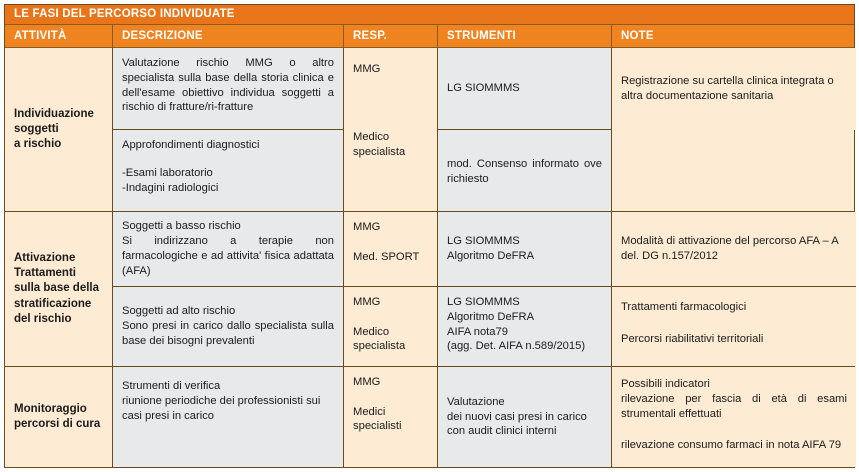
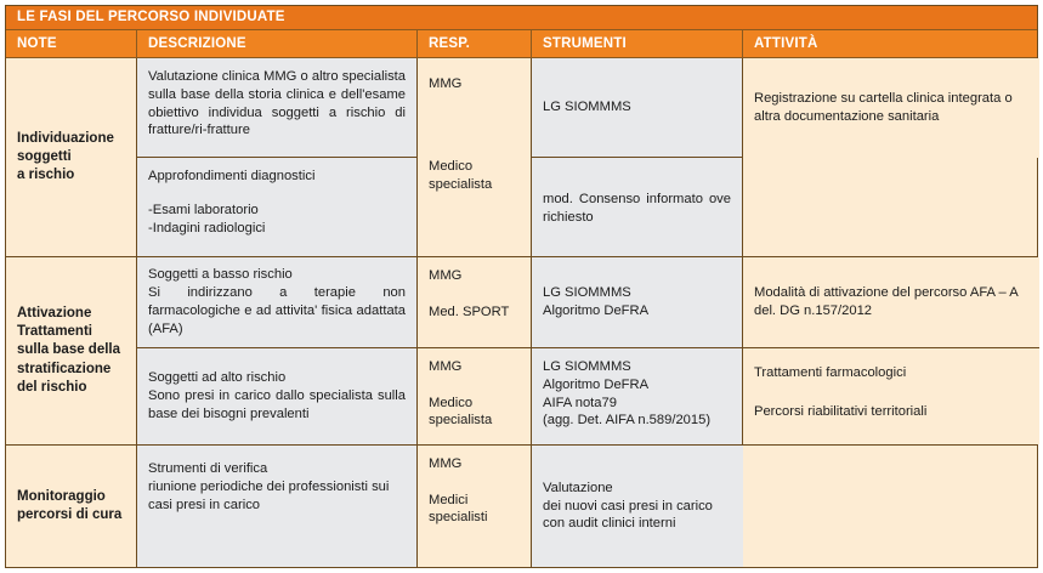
  LE FASI DEL PERCORSO INDIVIDUATE
- ATTIVITÀ
+ NOTE
  DESCRIZIONE
  RESP.
  STRUMENTI
- NOTE
+ ATTIVITÀ
  Individuazione
  soggetti
  a rischio
- Valutazione rischio MMG o altro specialista sulla base della storia clinica e dell'esame obiettivo individua soggetti a rischio di fratture/ri-fratture
+ Valutazione clinica MMG o altro specialista sulla base della storia clinica e dell'esame obiettivo individua soggetti a rischio di fratture/ri-fratture
  Approfondimenti diagnostici
  -Esami laboratorio
  -Indagini radiologici
  MMG
  Medico
  specialista
  LG SIOMMMS
  mod. Consenso informato ove richiesto
  Registrazione su cartella clinica integrata o altra documentazione sanitaria
  Attivazione
  Trattamenti
  sulla base della
  stratificazione
  del rischio
  Soggetti a basso rischio
  Si indirizzano a terapie non farmacologiche e ad attivita' fisica adattata (AFA)
  Soggetti ad alto rischio
  Sono presi in carico dallo specialista sulla base dei bisogni prevalenti
  MMG
  Med. SPORT
  MMG
  Medico
  specialista
  LG SIOMMMS
  Algoritmo DeFRA
  LG SIOMMMS
  Algoritmo DeFRA
  AIFA nota79
  (agg. Det. AIFA n.589/2015)
  Modalità di attivazione del percorso AFA – A del. DG n.157/2012
  Trattamenti farmacologici
  Percorsi riabilitativi territoriali
  Monitoraggio
  percorsi di cura
  Strumenti di verifica
  riunione periodiche dei professionisti sui casi presi in carico
  MMG
  Medici
  specialisti
  Valutazione
  dei nuovi casi presi in carico
  con audit clinici interni
- Possibili indicatori
- rilevazione per fascia di età di esami strumentali effettuati
- rilevazione consumo farmaci in nota AIFA 79
